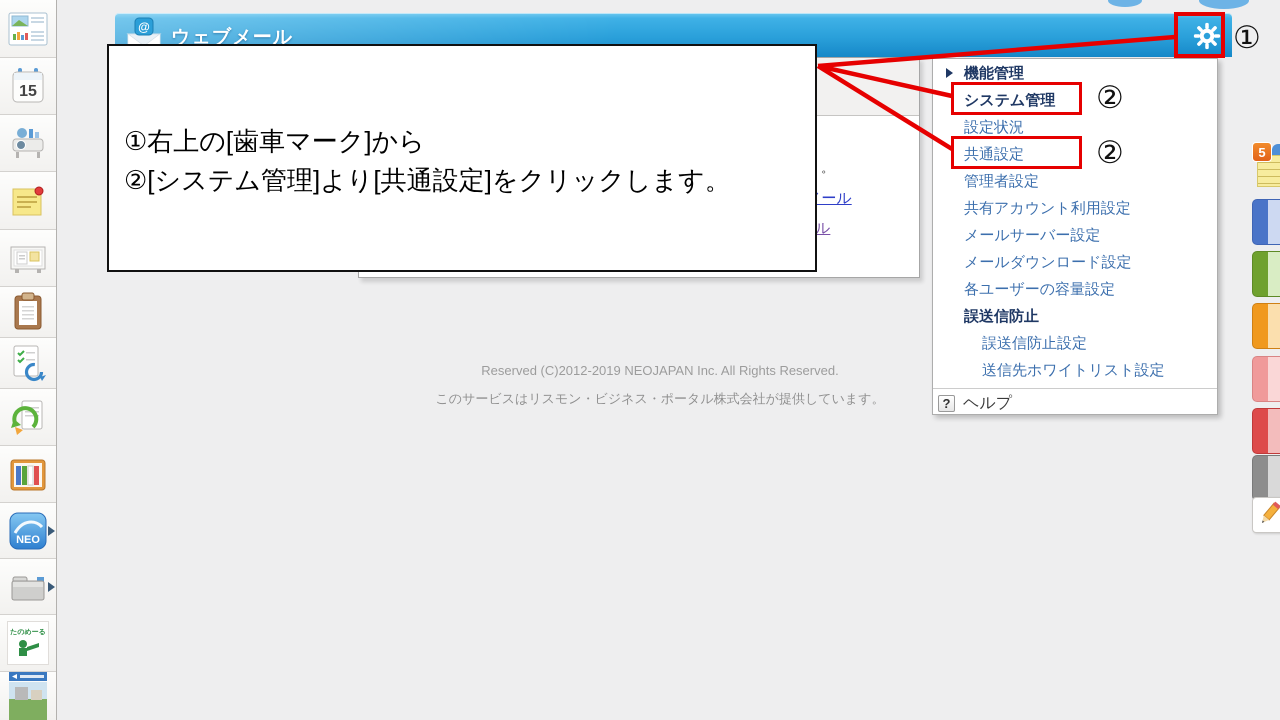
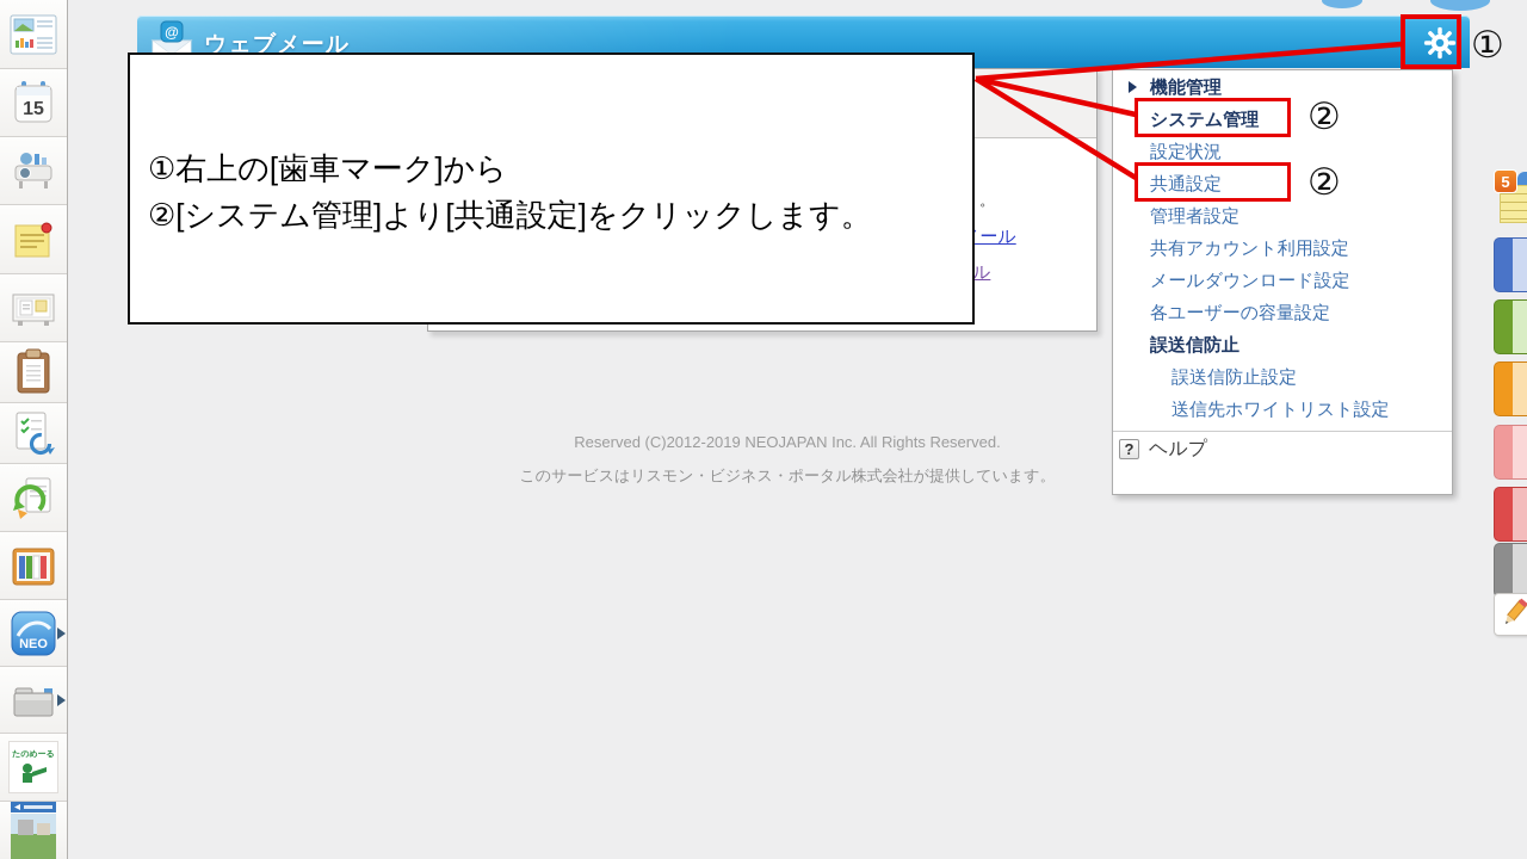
  15
  NEO
  。
  ル
  @
  ウェブメール
  Reserved (C)2012-2019 NEOJAPAN Inc. All Rights Reserved.
  このサービスはリスモン・ビジネス・ポータル株式会社が提供しています。
  機能管理
  システム管理
  設定状況
  共通設定
  管理者設定
  共有アカウント利用設定
- メールサーバー設定
  メールダウンロード設定
  各ユーザーの容量設定
  誤送信防止
  誤送信防止設定
  送信先ホワイトリスト設定
  ?
  ヘルプ
  ①右上の[歯車マーク]から
  ②[システム管理]より[共通設定]をクリックします。
  ①
  ②
  ②
  5
